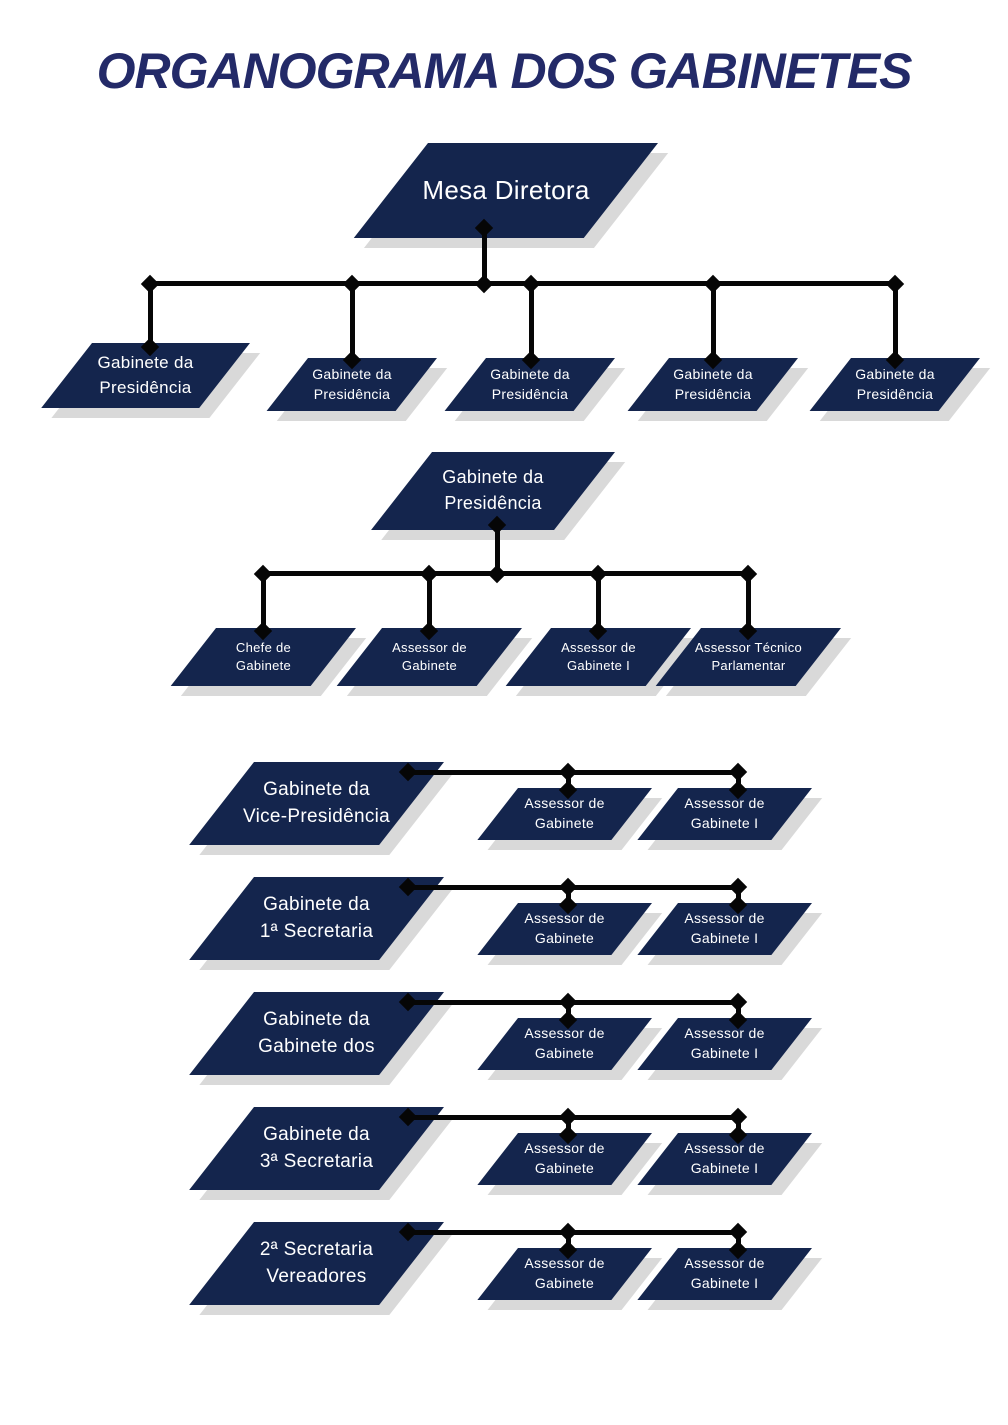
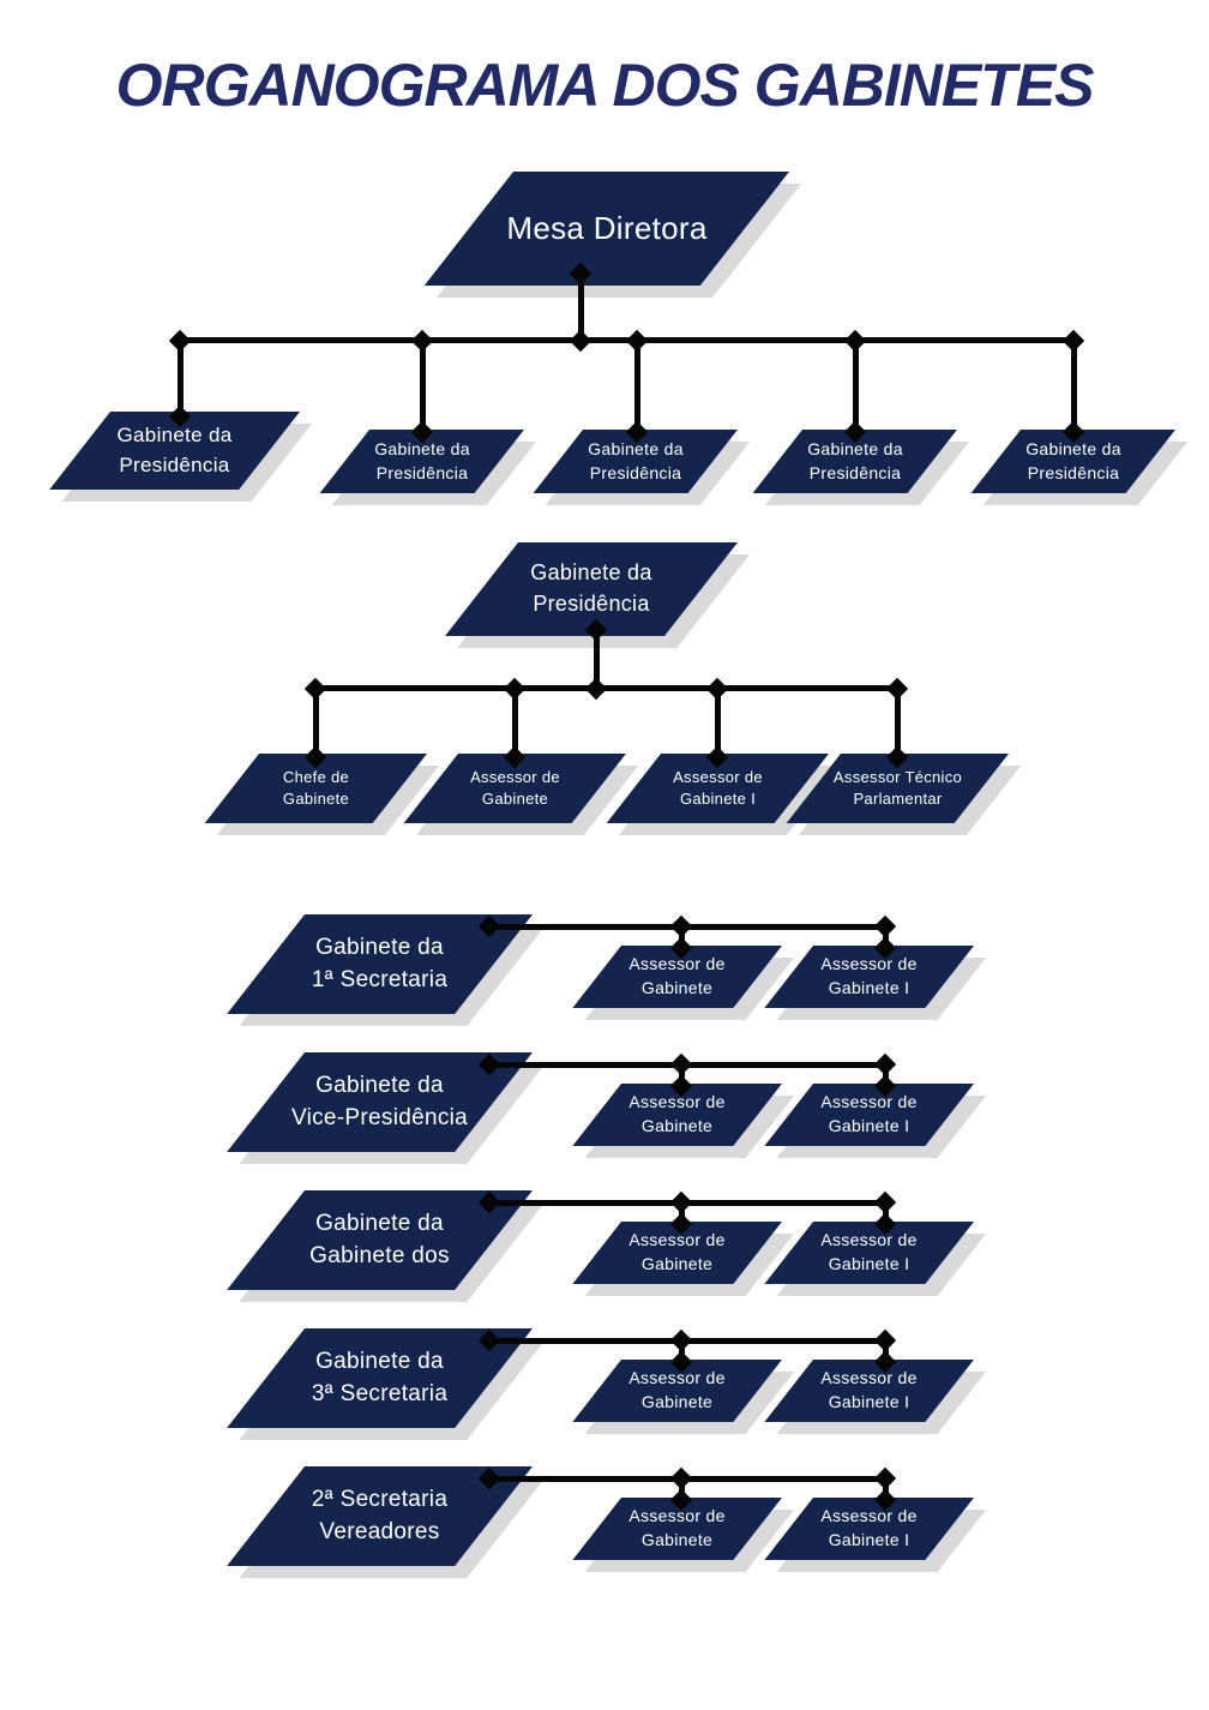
  ORGANOGRAMA DOS GABINETES
  Mesa Diretora
  Gabinete da
  Presidência
  Gabinete da
  Presidência
  Gabinete da
  Presidência
  Gabinete da
  Presidência
  Gabinete da
  Presidência
  Gabinete da
  Presidência
  Chefe de
  Gabinete
  Assessor de
  Gabinete
  Assessor de
  Gabinete I
  Assessor Técnico
  Parlamentar
  Gabinete da
- Vice-Presidência
+ 1ª Secretaria
  Assessor de
  Gabinete
  Assessor de
  Gabinete I
  Gabinete da
- 1ª Secretaria
+ Vice-Presidência
  Assessor de
  Gabinete
  Assessor de
  Gabinete I
  Gabinete da
  Gabinete dos
  Assessor de
  Gabinete
  Assessor de
  Gabinete I
  Gabinete da
  3ª Secretaria
  Assessor de
  Gabinete
  Assessor de
  Gabinete I
  2ª Secretaria
  Vereadores
  Assessor de
  Gabinete
  Assessor de
  Gabinete I
